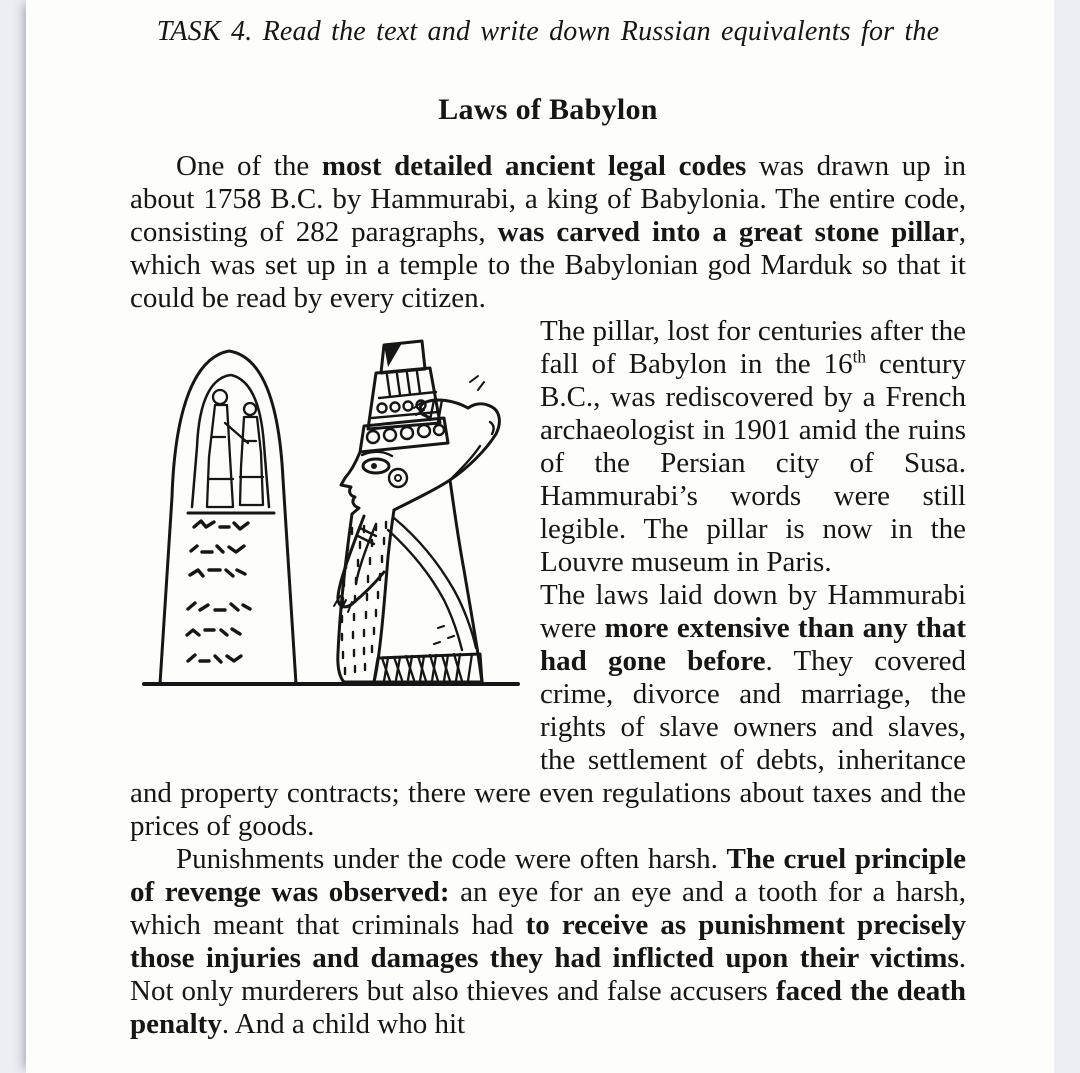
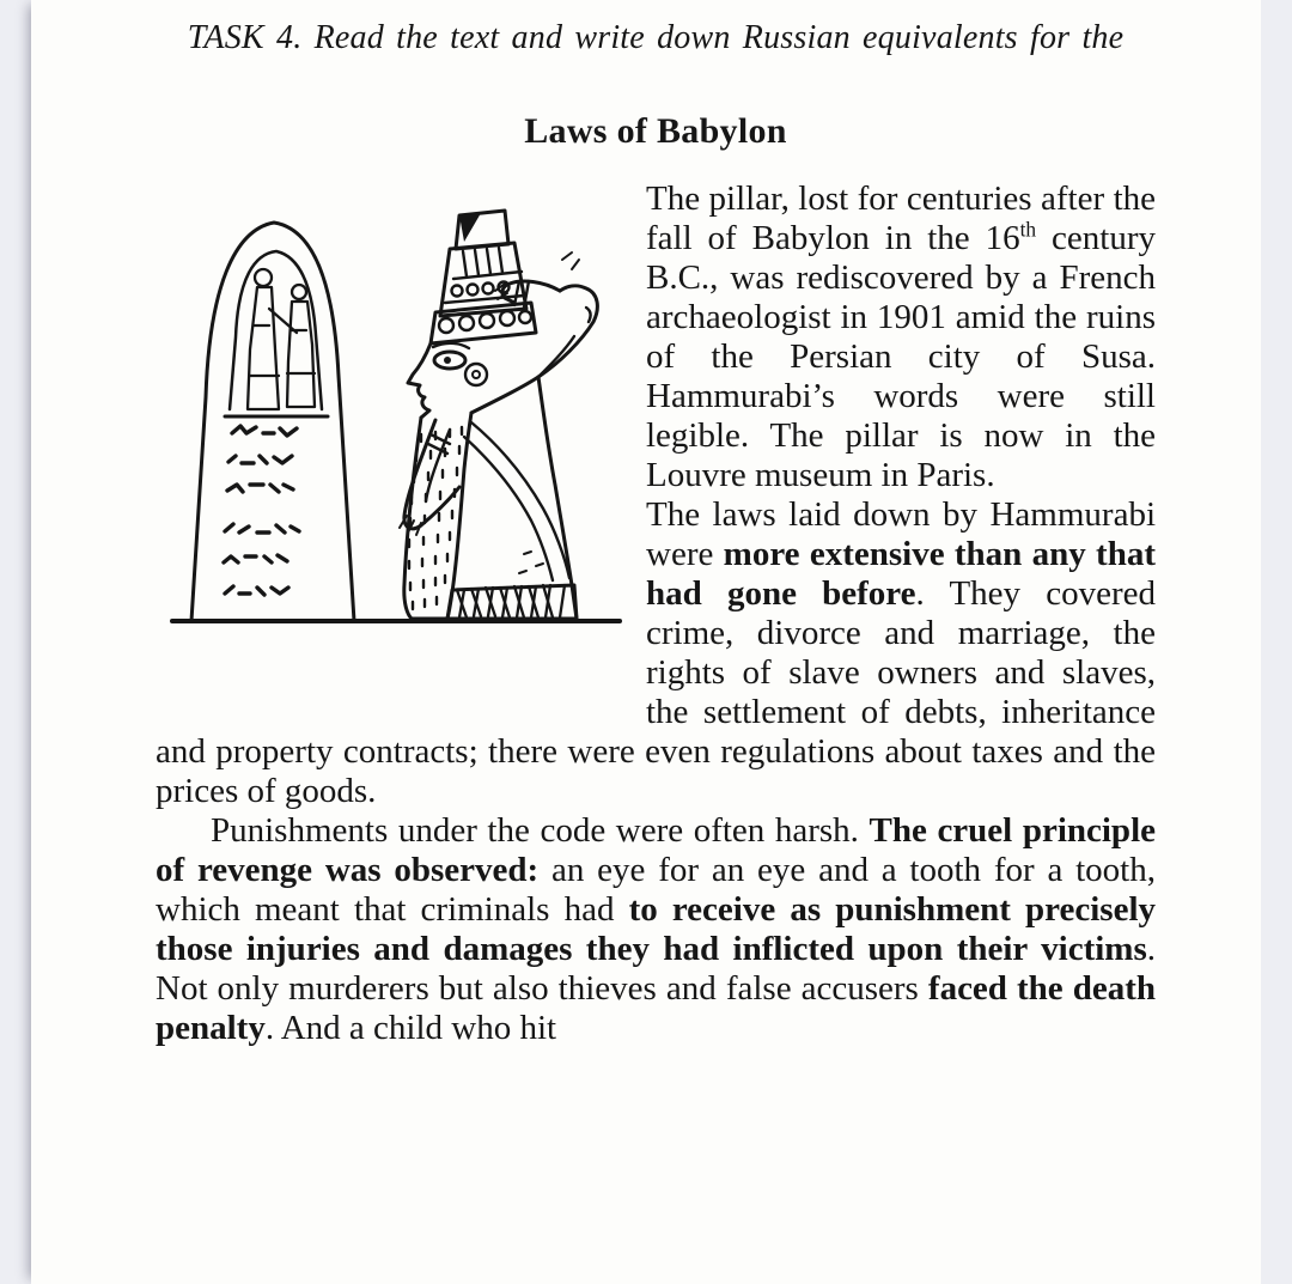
  TASK 4. Read the text and write down Russian equivalents for the
  Laws of Babylon
- One of the most detailed ancient legal codes was drawn up in about 1758 B.C. by Hammurabi, a king of Babylonia. The entire code, consisting of 282 paragraphs, was carved into a great stone pillar, which was set up in a temple to the Babylonian god Marduk so that it could be read by every citizen.
  The pillar, lost for centuries after the fall of Babylon in the 16th century B.C., was rediscovered by a French archaeologist in 1901 amid the ruins of the Persian city of Susa. Hammurabi’s words were still legible. The pillar is now in the Louvre museum in Paris.
  The laws laid down by Hammurabi were more extensive than any that had gone before. They covered crime, divorce and marriage, the rights of slave owners and slaves, the settlement of debts, inheritance and property contracts; there were even regulations about taxes and the prices of goods.
- Punishments under the code were often harsh. The cruel principle of revenge was observed: an eye for an eye and a tooth for a harsh, which meant that criminals had to receive as punishment precisely those injuries and damages they had inflicted upon their victims. Not only murderers but also thieves and false accusers faced the death penalty. And a child who hit
+ Punishments under the code were often harsh. The cruel principle of revenge was observed: an eye for an eye and a tooth for a tooth, which meant that criminals had to receive as punishment precisely those injuries and damages they had inflicted upon their victims. Not only murderers but also thieves and false accusers faced the death penalty. And a child who hit
